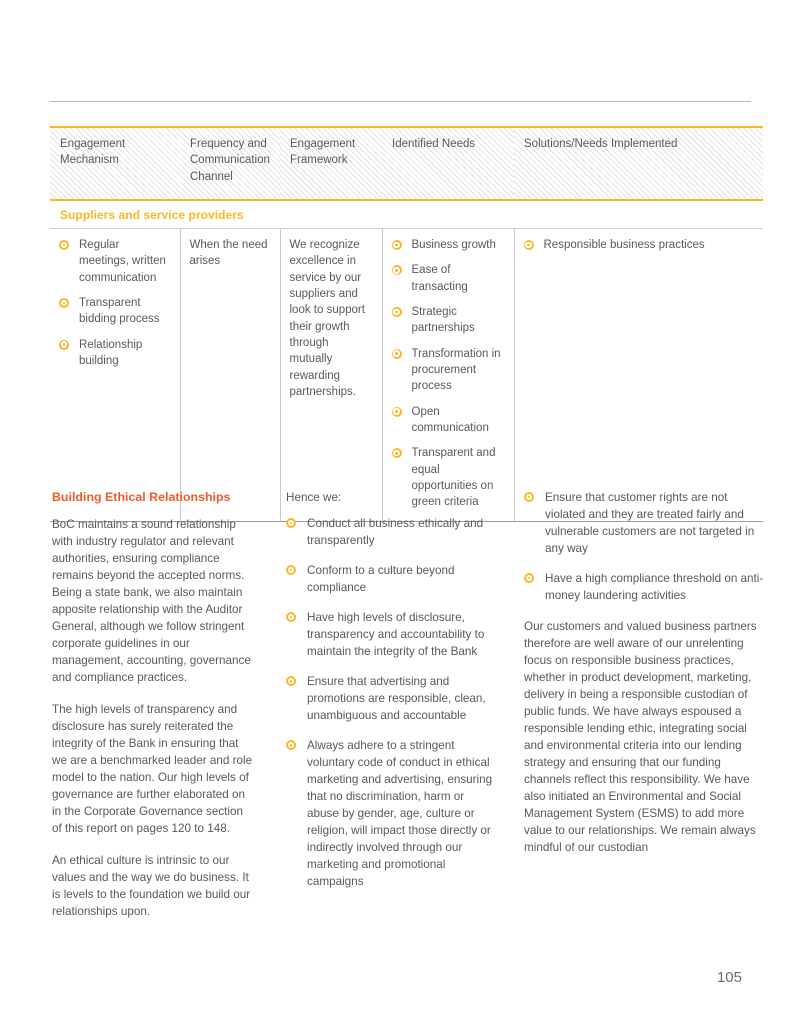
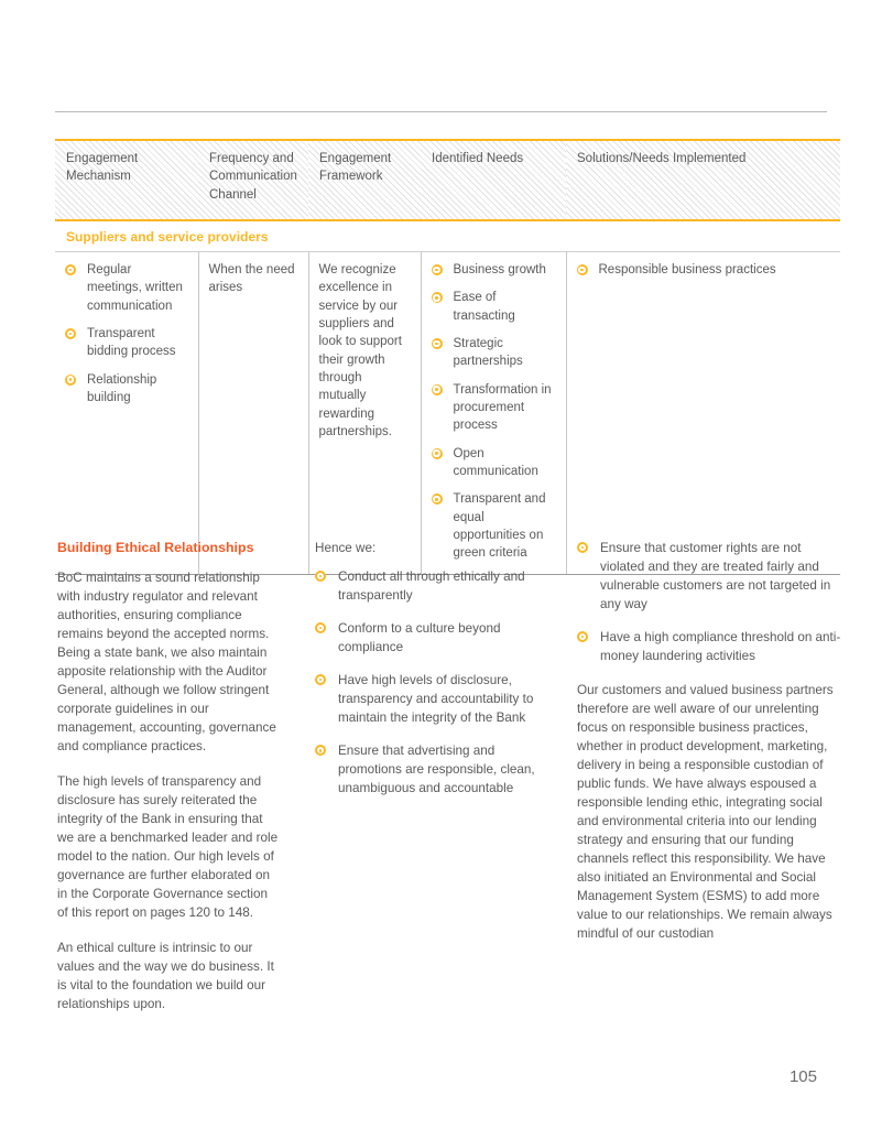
  Engagement Mechanism	Frequency and Communication Channel	Engagement Framework	Identified Needs	Solutions/Needs Implemented
  Suppliers and service providers
  Regular meetings, written communication Transparent bidding process Relationship building	When the need arises	We recognize excellence in service by our suppliers and look to support their growth through mutually rewarding partnerships.	Business growth Ease of transacting Strategic partnerships Transformation in procurement process Open communication Transparent and equal opportunities on green criteria	Responsible business practices
  Building Ethical Relationships
  BoC maintains a sound relationship with industry regulator and relevant authorities, ensuring compliance remains beyond the accepted norms. Being a state bank, we also maintain apposite relationship with the Auditor General, although we follow stringent corporate guidelines in our management, accounting, governance and compliance practices.
  The high levels of transparency and disclosure has surely reiterated the integrity of the Bank in ensuring that we are a benchmarked leader and role model to the nation. Our high levels of governance are further elaborated on in the Corporate Governance section of this report on pages 120 to 148.
- An ethical culture is intrinsic to our values and the way we do business. It is levels to the foundation we build our relationships upon.
+ An ethical culture is intrinsic to our values and the way we do business. It is vital to the foundation we build our relationships upon.
  Hence we:
- Conduct all business ethically and transparently
+ Conduct all through ethically and transparently
  Conform to a culture beyond compliance
  Have high levels of disclosure, transparency and accountability to maintain the integrity of the Bank
  Ensure that advertising and promotions are responsible, clean, unambiguous and accountable
- Always adhere to a stringent voluntary code of conduct in ethical marketing and advertising, ensuring that no discrimination, harm or abuse by gender, age, culture or religion, will impact those directly or indirectly involved through our marketing and promotional campaigns
  Ensure that customer rights are not violated and they are treated fairly and vulnerable customers are not targeted in any way
  Have a high compliance threshold on anti-money laundering activities
  Our customers and valued business partners therefore are well aware of our unrelenting focus on responsible business practices, whether in product development, marketing, delivery in being a responsible custodian of public funds. We have always espoused a responsible lending ethic, integrating social and environmental criteria into our lending strategy and ensuring that our funding channels reflect this responsibility. We have also initiated an Environmental and Social Management System (ESMS) to add more value to our relationships. We remain always mindful of our custodian
  105
